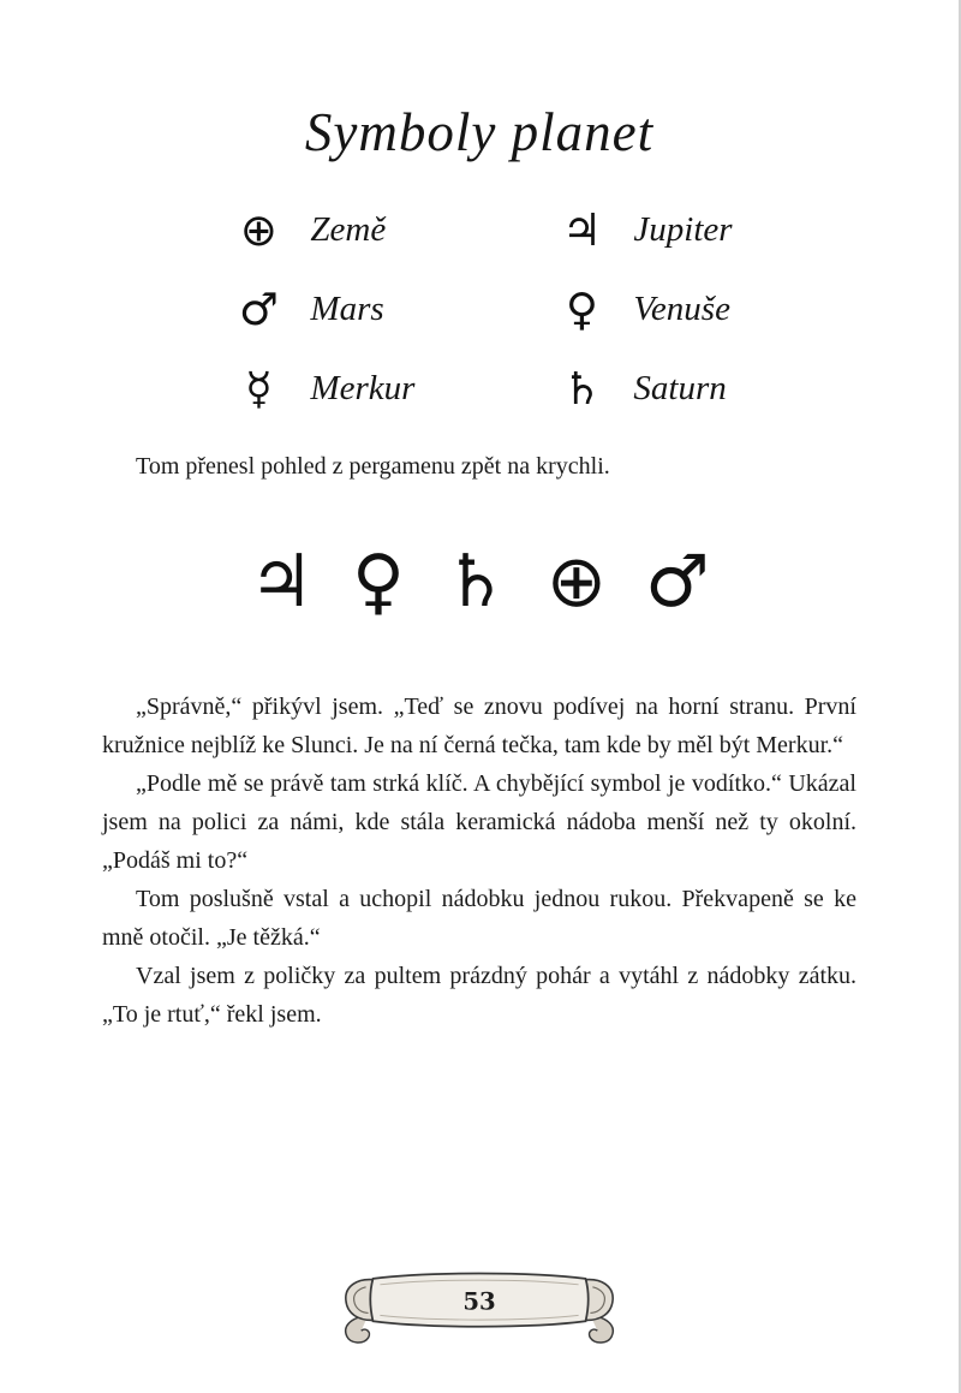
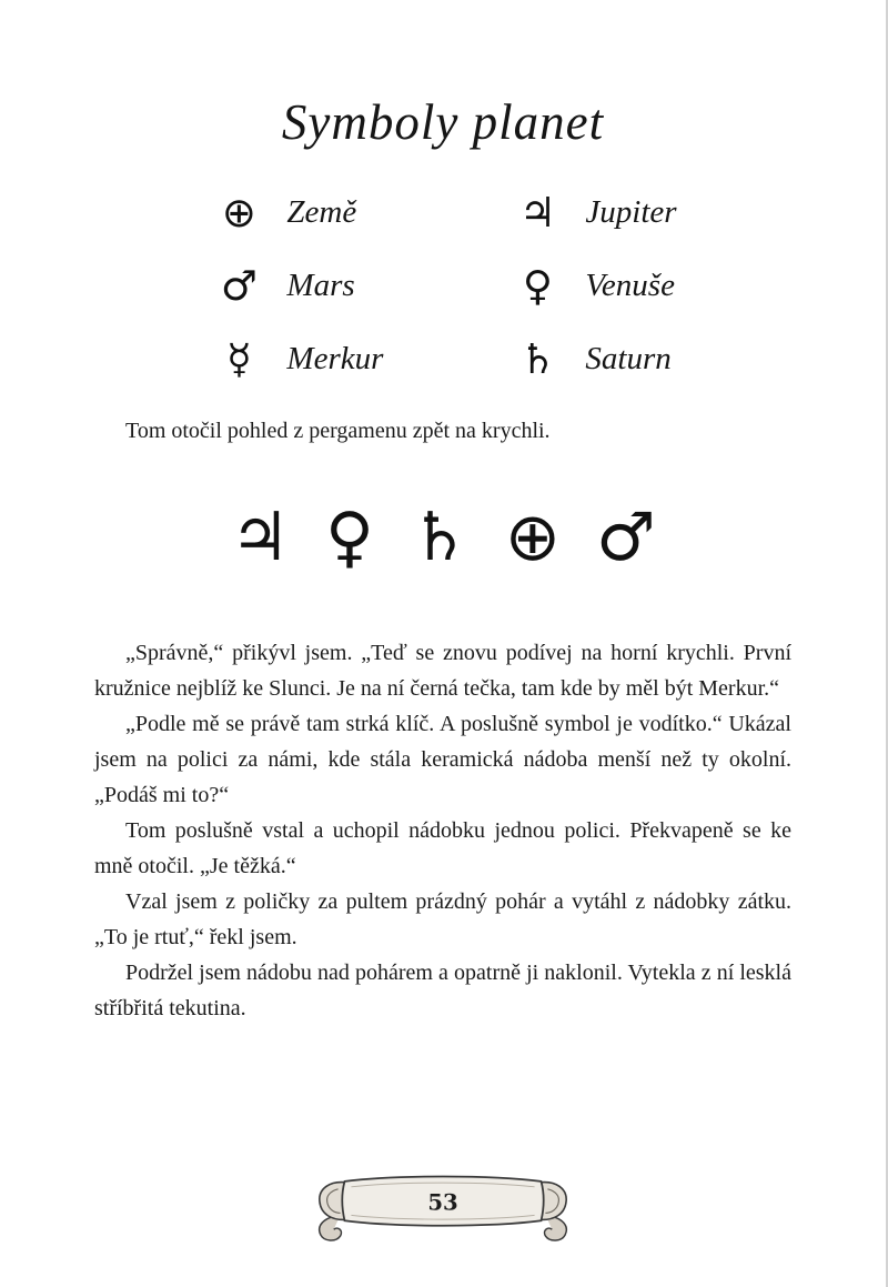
  Symboly planet
  ⊕
  Země
  ♂
  Mars
  ☿
  Merkur
  ♃
  Jupiter
  ♀
  Venuše
  ♄
  Saturn
- Tom přenesl pohled z pergamenu zpět na krychli.
+ Tom otočil pohled z pergamenu zpět na krychli.
  ♃
  ♀
  ♄
  ⊕
  ♂
- „Správně,“ přikývl jsem. „Teď se znovu podívej na horní stranu. První kružnice nejblíž ke Slunci. Je na ní černá tečka, tam kde by měl být Merkur.“
+ „Správně,“ přikývl jsem. „Teď se znovu podívej na horní krychli. První kružnice nejblíž ke Slunci. Je na ní černá tečka, tam kde by měl být Merkur.“
- „Podle mě se právě tam strká klíč. A chybějící symbol je vodítko.“ Ukázal jsem na polici za námi, kde stála keramická nádoba menší než ty okolní. „Podáš mi to?“
+ „Podle mě se právě tam strká klíč. A poslušně symbol je vodítko.“ Ukázal jsem na polici za námi, kde stála keramická nádoba menší než ty okolní. „Podáš mi to?“
- Tom poslušně vstal a uchopil nádobku jednou rukou. Překvapeně se ke mně otočil. „Je těžká.“
+ Tom poslušně vstal a uchopil nádobku jednou polici. Překvapeně se ke mně otočil. „Je těžká.“
  Vzal jsem z poličky za pultem prázdný pohár a vytáhl z nádobky zátku. „To je rtuť,“ řekl jsem.
+ Podržel jsem nádobu nad pohárem a opatrně ji naklonil. Vytekla z ní lesklá stříbřitá tekutina.
  53
